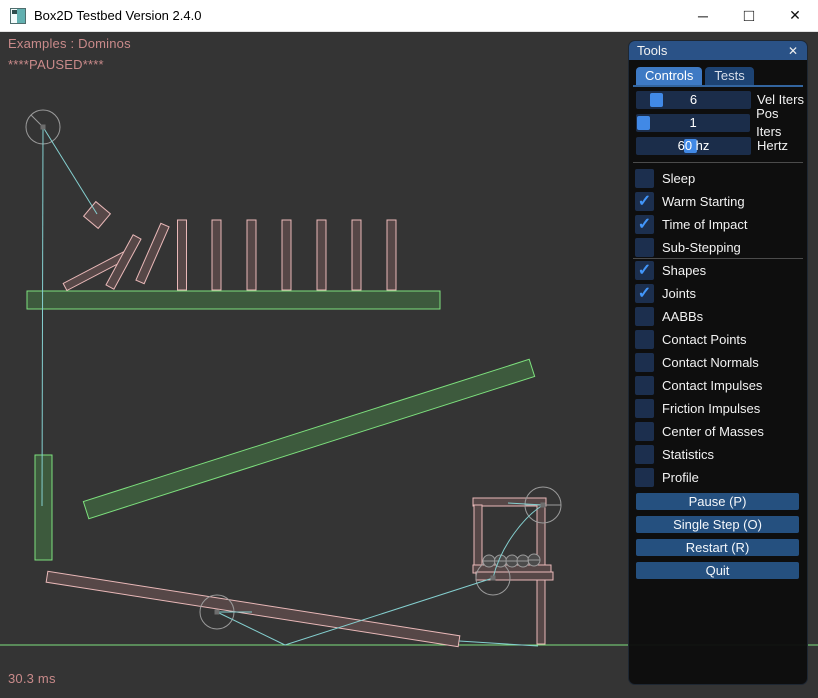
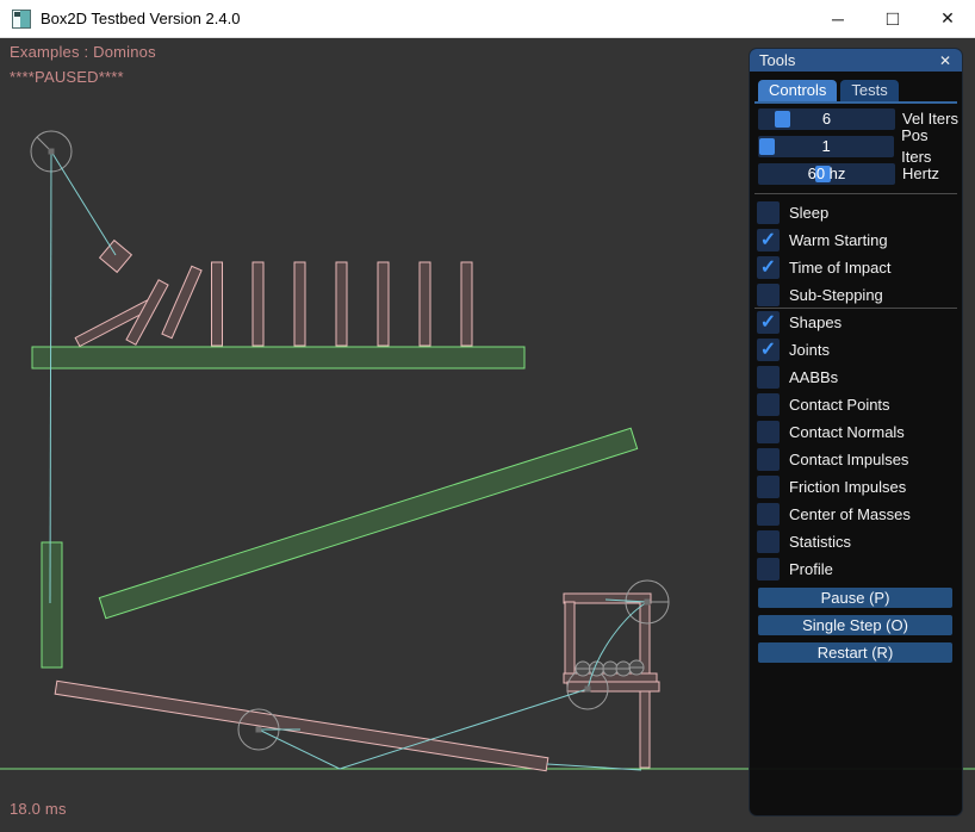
  Box2D Testbed Version 2.4.0
  ─
  □
  ✕
  Examples : Dominos
  ****PAUSED****
- 30.3 ms
+ 18.0 ms
  Tools
  ✕
  Controls
  Tests
  6
  Vel Iters
  1
  Pos Iters
  60 hz
  Hertz
  Sleep
  ✓
  Warm Starting
  ✓
  Time of Impact
  Sub-Stepping
  ✓
  Shapes
  ✓
  Joints
  AABBs
  Contact Points
  Contact Normals
  Contact Impulses
  Friction Impulses
  Center of Masses
  Statistics
  Profile
  Pause (P)
  Single Step (O)
  Restart (R)
- Quit
